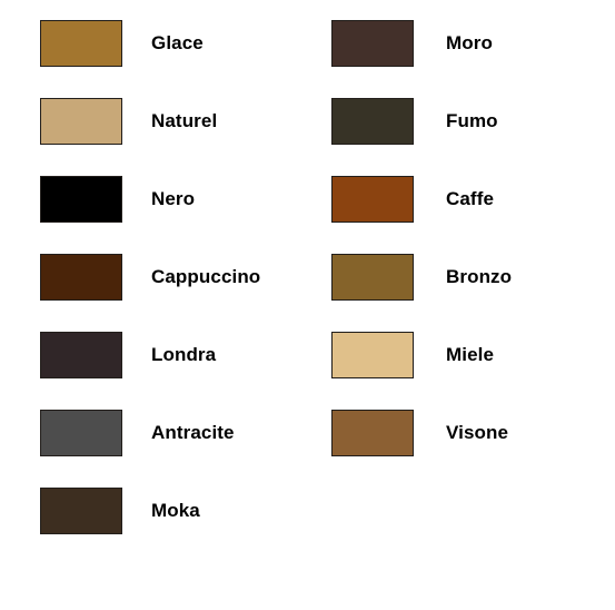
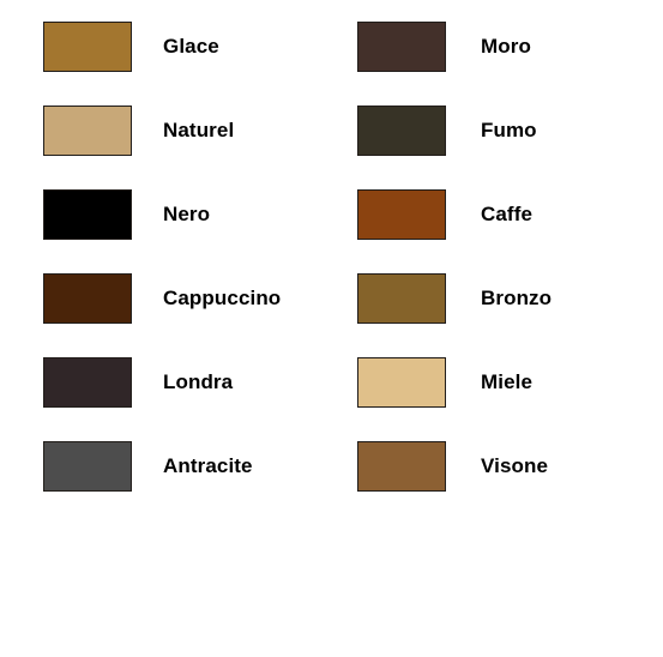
  Glace
  Naturel
  Nero
  Cappuccino
  Londra
  Antracite
- Moka
  Moro
  Fumo
  Caffe
  Bronzo
  Miele
  Visone
